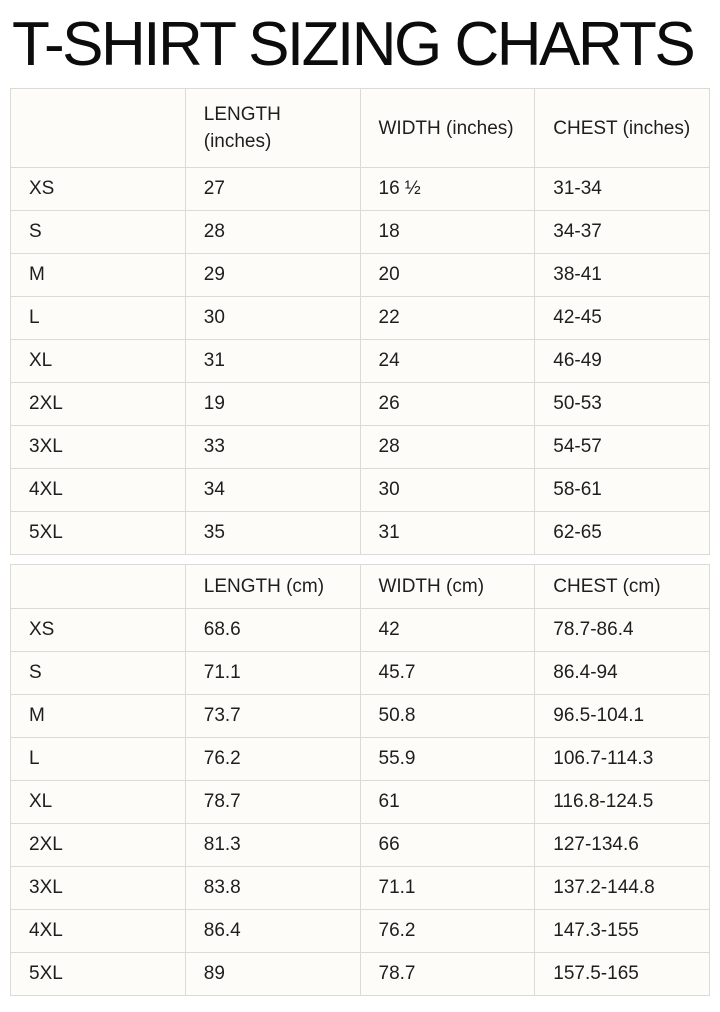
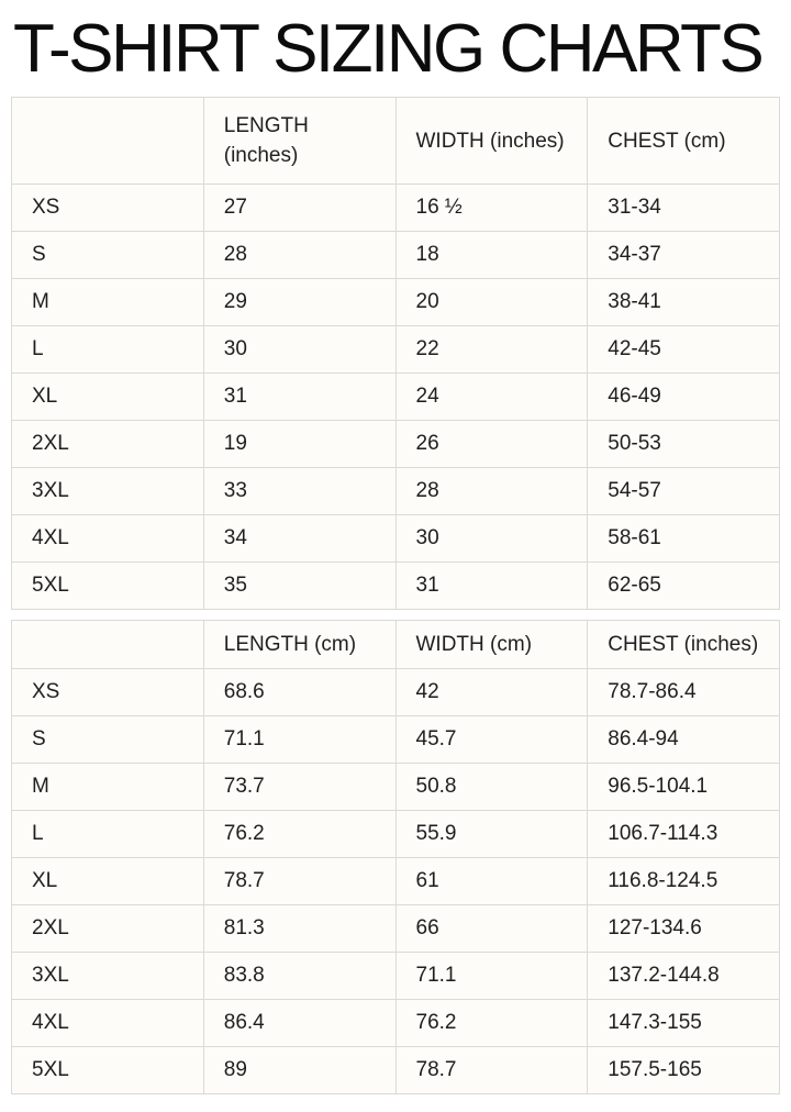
  T-SHIRT SIZING CHARTS
- 	LENGTH (inches)	WIDTH (inches)	CHEST (inches)
+ 	LENGTH (inches)	WIDTH (inches)	CHEST (cm)
  XS	27	16 ½	31-34
  S	28	18	34-37
  M	29	20	38-41
  L	30	22	42-45
  XL	31	24	46-49
  2XL	19	26	50-53
  3XL	33	28	54-57
  4XL	34	30	58-61
  5XL	35	31	62-65
- 	LENGTH (cm)	WIDTH (cm)	CHEST (cm)
+ 	LENGTH (cm)	WIDTH (cm)	CHEST (inches)
  XS	68.6	42	78.7-86.4
  S	71.1	45.7	86.4-94
  M	73.7	50.8	96.5-104.1
  L	76.2	55.9	106.7-114.3
  XL	78.7	61	116.8-124.5
  2XL	81.3	66	127-134.6
  3XL	83.8	71.1	137.2-144.8
  4XL	86.4	76.2	147.3-155
  5XL	89	78.7	157.5-165
